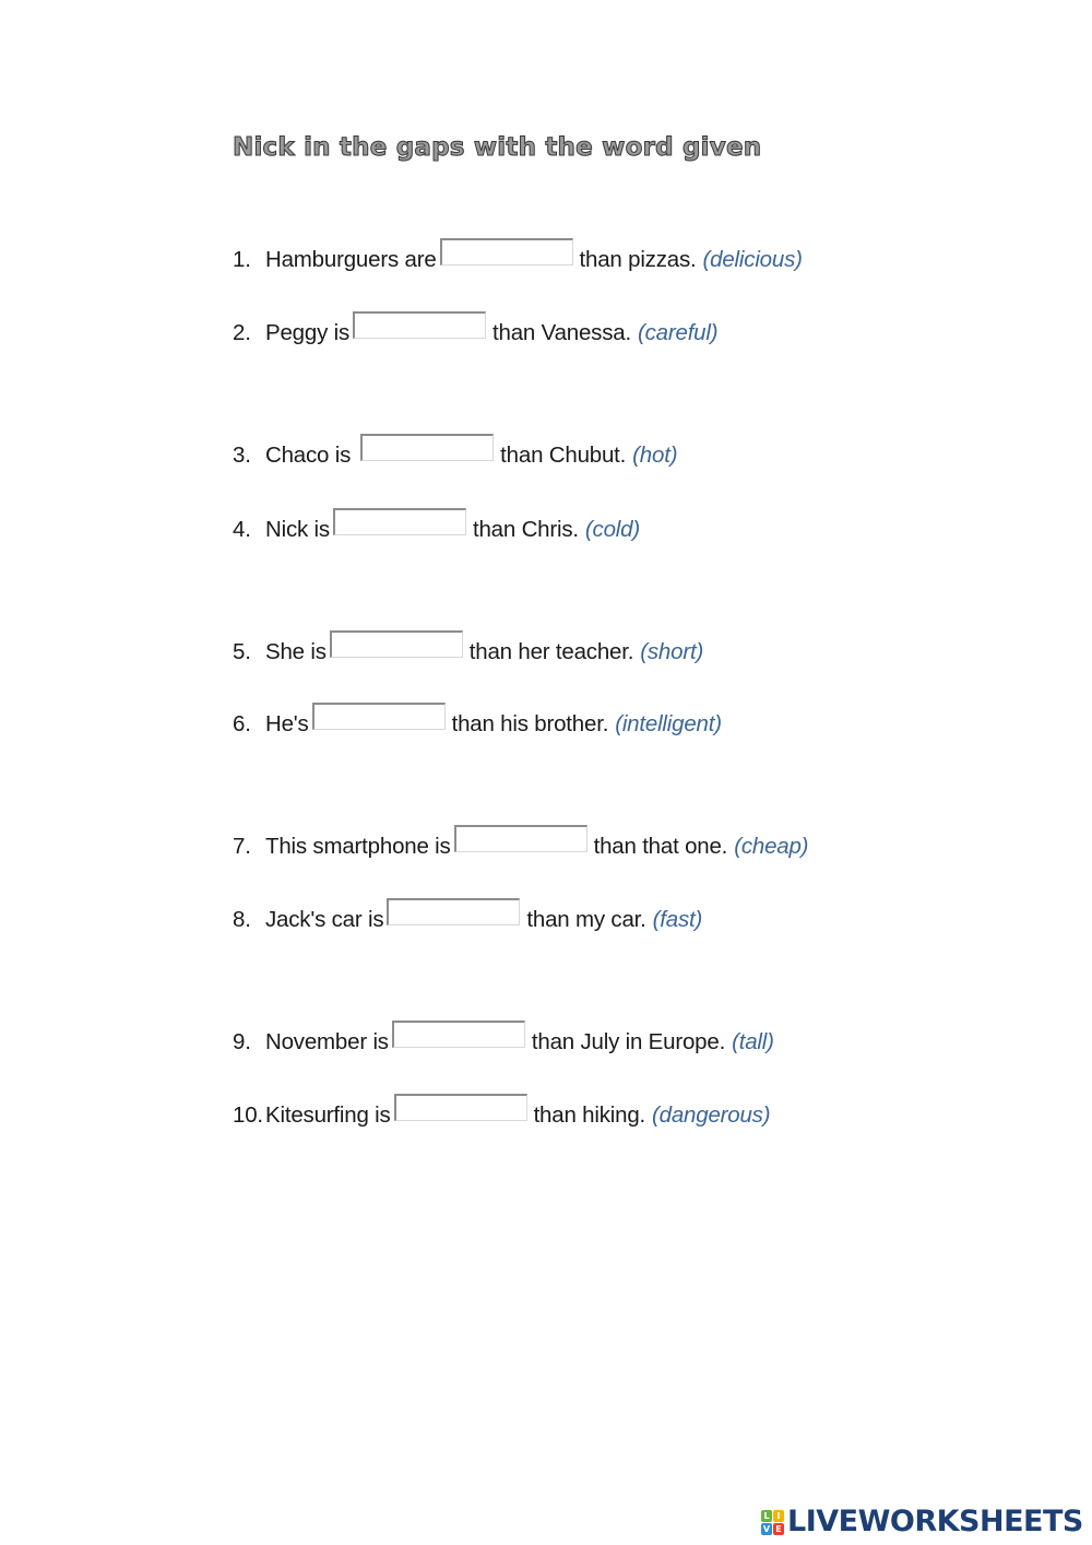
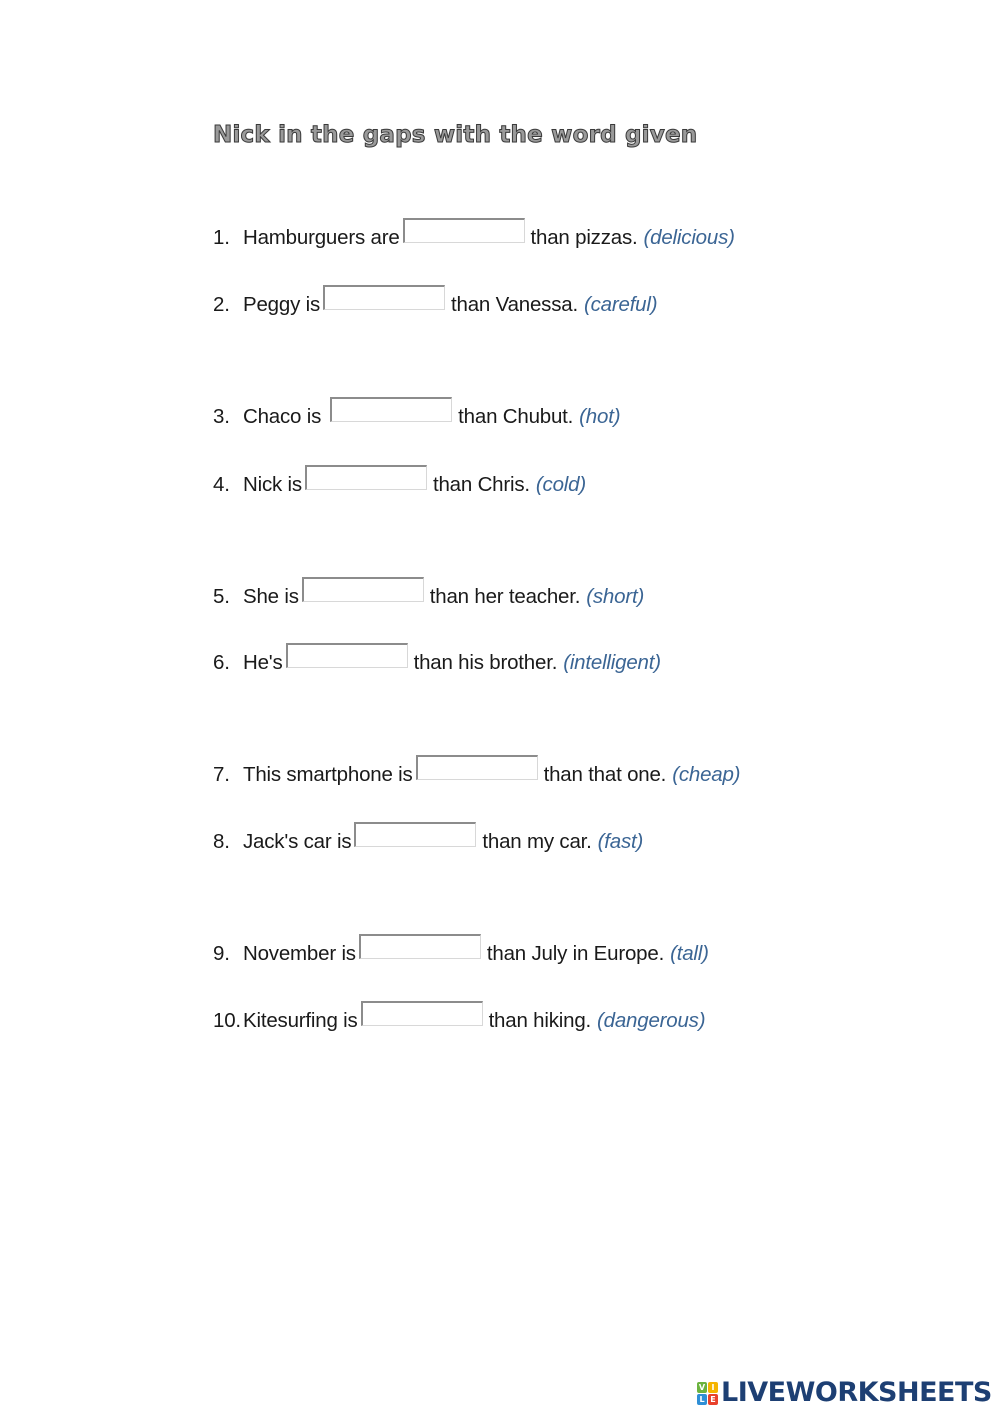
  Nick in the gaps with the word given
  1.
  Hamburguers are
  than pizzas.
  (delicious)
  2.
  Peggy is
  than Vanessa.
  (careful)
  3.
  Chaco is
  than Chubut.
  (hot)
  4.
  Nick is
  than Chris.
  (cold)
  5.
  She is
  than her teacher.
  (short)
  6.
  He's
  than his brother.
  (intelligent)
  7.
  This smartphone is
  than that one.
  (cheap)
  8.
  Jack's car is
  than my car.
  (fast)
  9.
  November is
  than July in Europe.
  (tall)
  10.
  Kitesurfing is
  than hiking.
  (dangerous)
- L
+ V
  I
- V
+ L
  E
  LIVEWORKSHEETS
